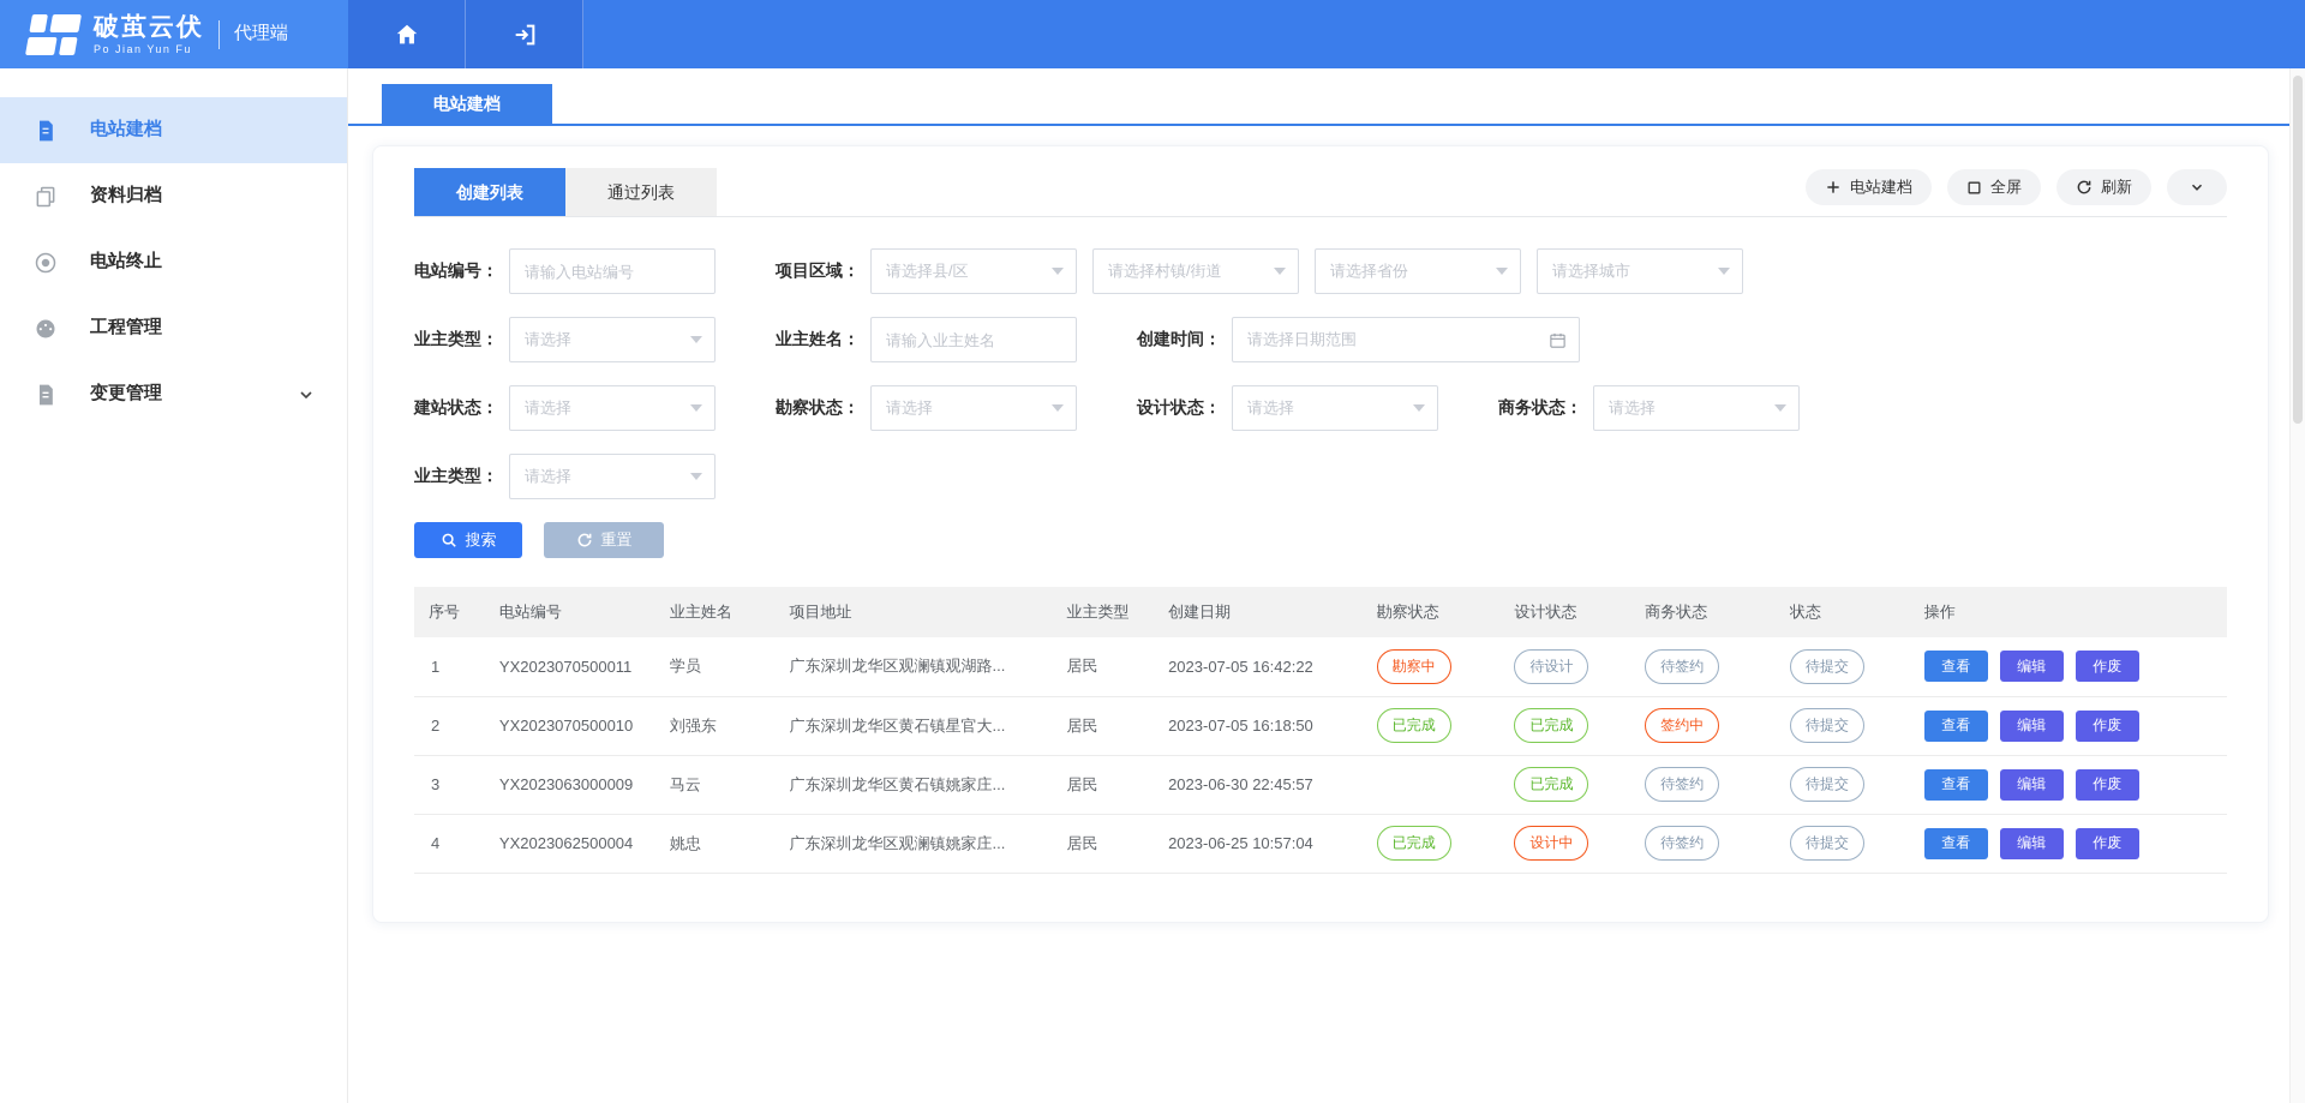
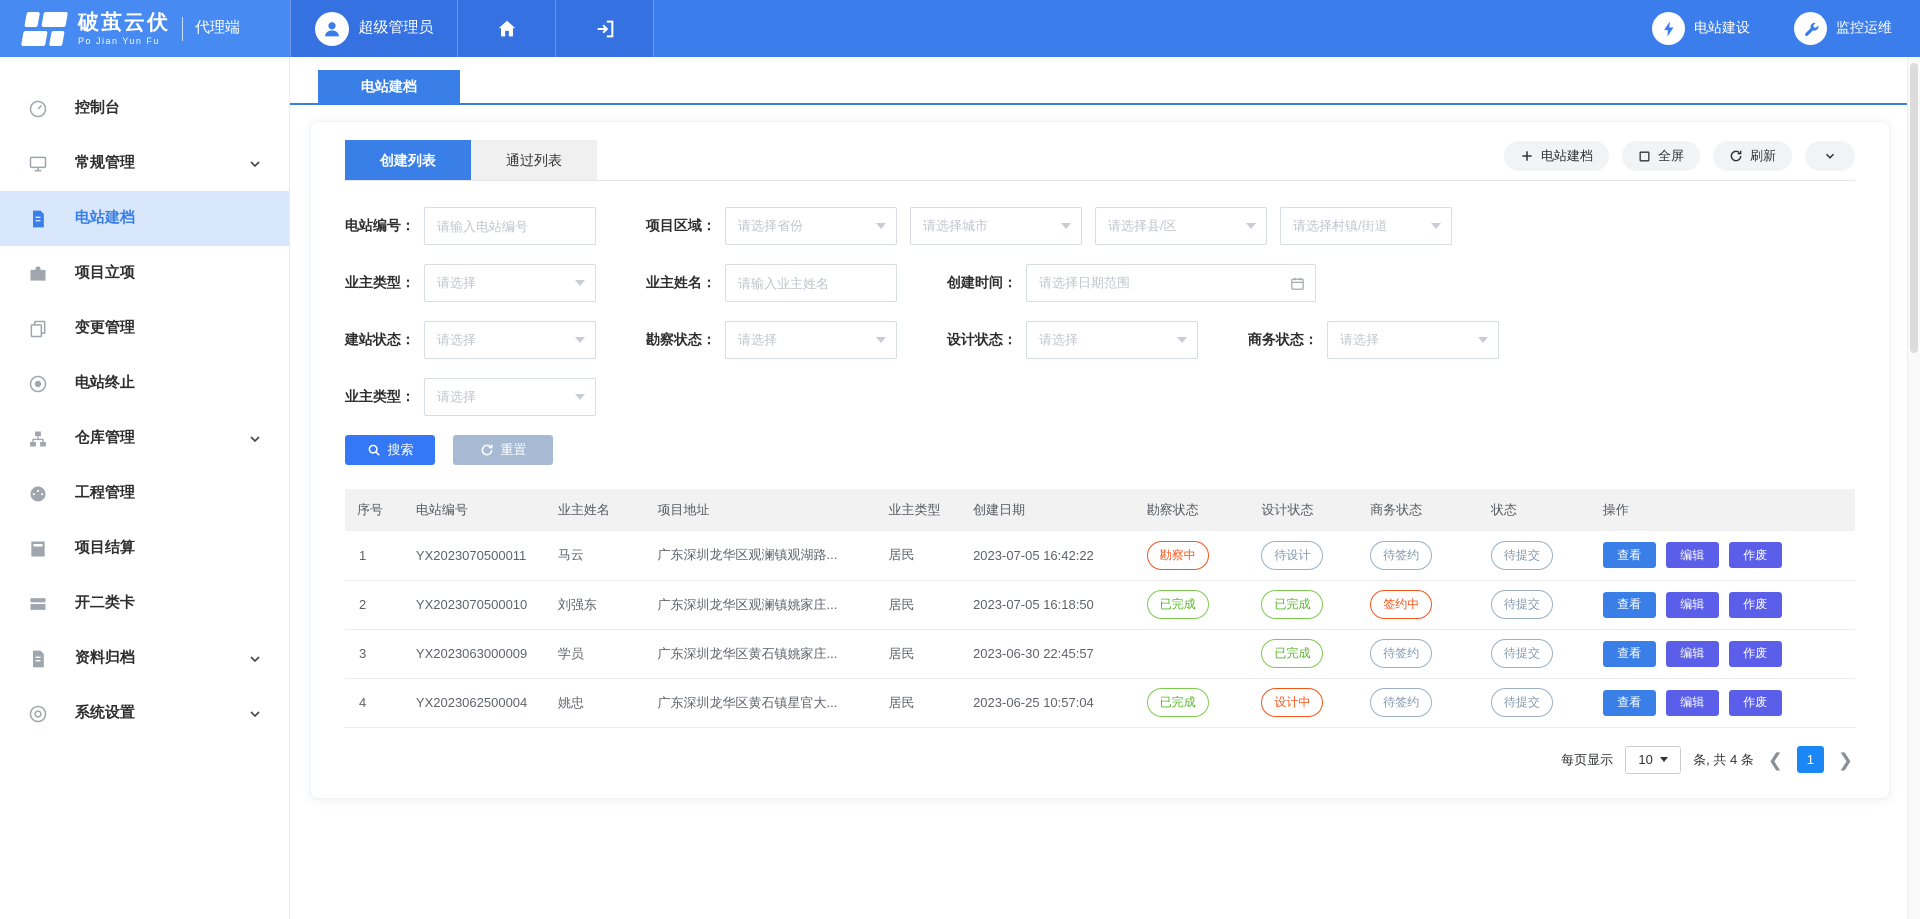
  破茧云伏
  Po Jian Yun Fu
  代理端
+ 超级管理员
+ 电站建设
+ 监控运维
+ 控制台
+ 常规管理
  电站建档
+ 项目立项
- 资料归档
+ 变更管理
  电站终止
+ 仓库管理
  工程管理
+ 项目结算
+ 开二类卡
- 变更管理
+ 资料归档
+ 系统设置
  电站建档
  创建列表
  通过列表
  电站建档
  全屏
  刷新
  电站编号：
  请输入电站编号
  项目区域：
- 请选择县/区
+ 请选择省份
- 请选择村镇/街道
+ 请选择城市
- 请选择省份
+ 请选择县/区
- 请选择城市
+ 请选择村镇/街道
  业主类型：
  请选择
  业主姓名：
  请输入业主姓名
  创建时间：
  请选择日期范围
  建站状态：
  请选择
  勘察状态：
  请选择
  设计状态：
  请选择
  商务状态：
  请选择
  业主类型：
  请选择
  搜索
  重置
  序号	电站编号	业主姓名	项目地址	业主类型	创建日期	勘察状态	设计状态	商务状态	状态	操作
- 1	YX2023070500011	学员	广东深圳龙华区观澜镇观湖路...	居民	2023-07-05 16:42:22	勘察中	待设计	待签约	待提交	查看 编辑 作废
+ 1	YX2023070500011	马云	广东深圳龙华区观澜镇观湖路...	居民	2023-07-05 16:42:22	勘察中	待设计	待签约	待提交	查看 编辑 作废
- 2	YX2023070500010	刘强东	广东深圳龙华区黄石镇星官大...	居民	2023-07-05 16:18:50	已完成	已完成	签约中	待提交	查看 编辑 作废
+ 2	YX2023070500010	刘强东	广东深圳龙华区观澜镇姚家庄...	居民	2023-07-05 16:18:50	已完成	已完成	签约中	待提交	查看 编辑 作废
- 3	YX2023063000009	马云	广东深圳龙华区黄石镇姚家庄...	居民	2023-06-30 22:45:57		已完成	待签约	待提交	查看 编辑 作废
+ 3	YX2023063000009	学员	广东深圳龙华区黄石镇姚家庄...	居民	2023-06-30 22:45:57		已完成	待签约	待提交	查看 编辑 作废
- 4	YX2023062500004	姚忠	广东深圳龙华区观澜镇姚家庄...	居民	2023-06-25 10:57:04	已完成	设计中	待签约	待提交	查看 编辑 作废
+ 4	YX2023062500004	姚忠	广东深圳龙华区黄石镇星官大...	居民	2023-06-25 10:57:04	已完成	设计中	待签约	待提交	查看 编辑 作废
+ 每页显示
+ 10
+ 条, 共 4 条
+ ❮
+ 1
+ ❯
